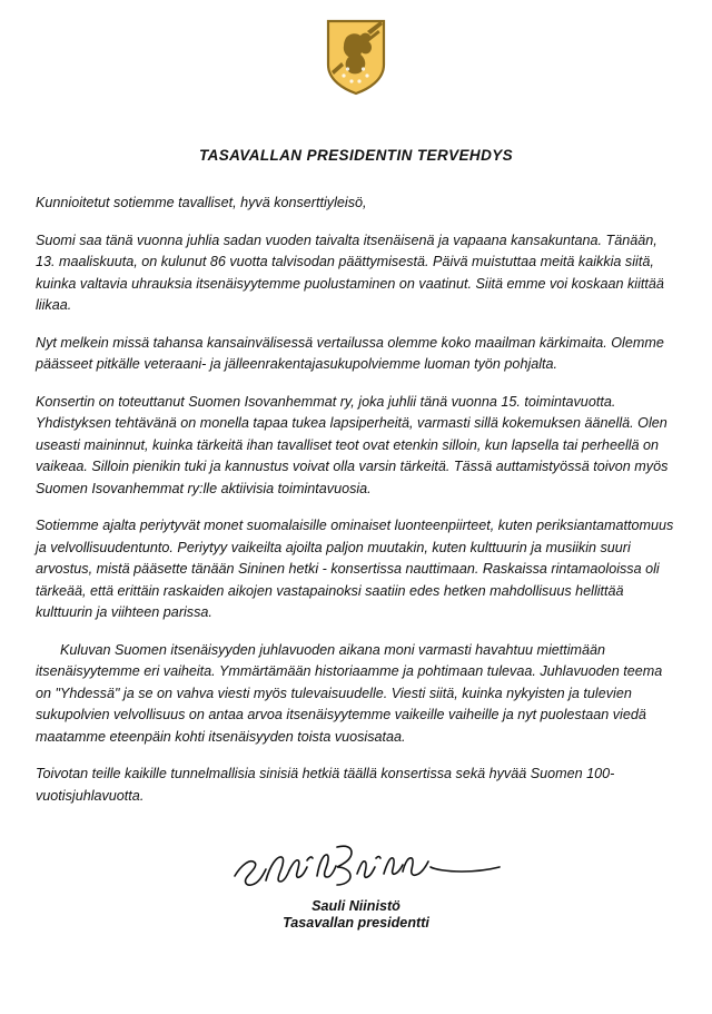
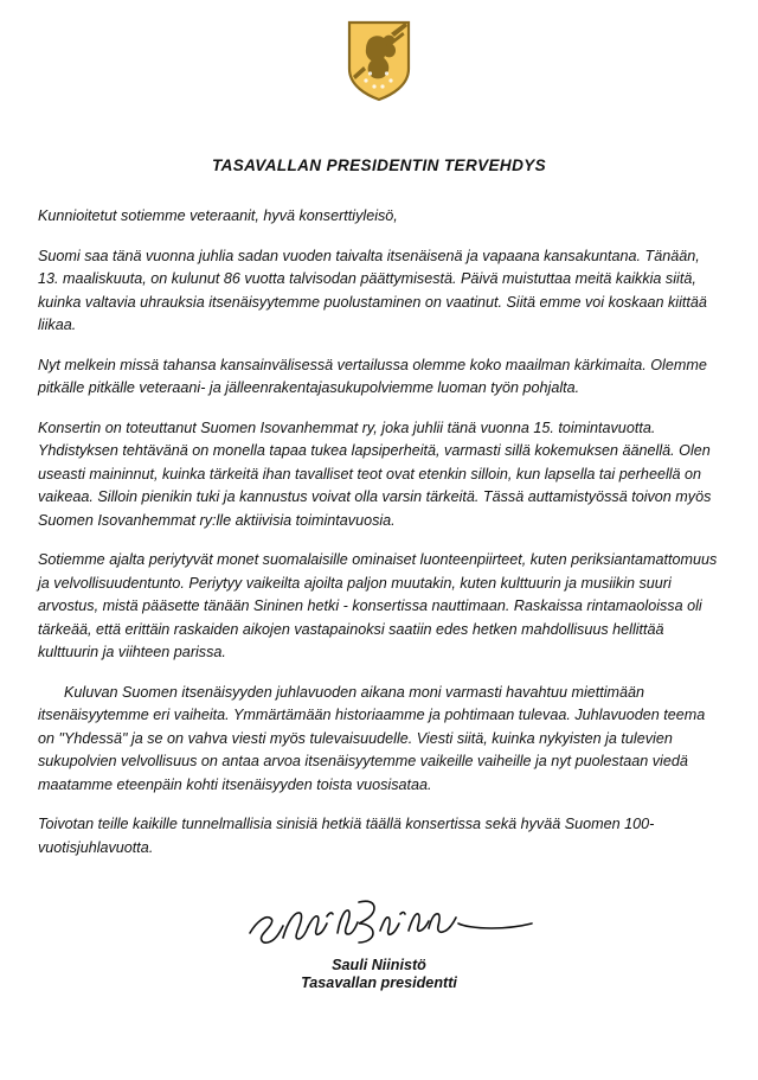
  TASAVALLAN PRESIDENTIN TERVEHDYS
- Kunnioitetut sotiemme tavalliset, hyvä konserttiyleisö,
+ Kunnioitetut sotiemme veteraanit, hyvä konserttiyleisö,
  Suomi saa tänä vuonna juhlia sadan vuoden taivalta itsenäisenä ja vapaana kansakuntana. Tänään, 13. maaliskuuta, on kulunut 86 vuotta talvisodan päättymisestä. Päivä muistuttaa meitä kaikkia siitä, kuinka valtavia uhrauksia itsenäisyytemme puolustaminen on vaatinut. Siitä emme voi koskaan kiittää liikaa.
- Nyt melkein missä tahansa kansainvälisessä vertailussa olemme koko maailman kärkimaita. Olemme päässeet pitkälle veteraani- ja jälleenrakentajasukupolviemme luoman työn pohjalta.
+ Nyt melkein missä tahansa kansainvälisessä vertailussa olemme koko maailman kärkimaita. Olemme pitkälle pitkälle veteraani- ja jälleenrakentajasukupolviemme luoman työn pohjalta.
  Konsertin on toteuttanut Suomen Isovanhemmat ry, joka juhlii tänä vuonna 15. toimintavuotta. Yhdistyksen tehtävänä on monella tapaa tukea lapsiperheitä, varmasti sillä kokemuksen äänellä. Olen useasti maininnut, kuinka tärkeitä ihan tavalliset teot ovat etenkin silloin, kun lapsella tai perheellä on vaikeaa. Silloin pienikin tuki ja kannustus voivat olla varsin tärkeitä. Tässä auttamistyössä toivon myös Suomen Isovanhemmat ry:lle aktiivisia toimintavuosia.
  Sotiemme ajalta periytyvät monet suomalaisille ominaiset luonteenpiirteet, kuten periksiantamattomuus ja velvollisuudentunto. Periytyy vaikeilta ajoilta paljon muutakin, kuten kulttuurin ja musiikin suuri arvostus, mistä pääsette tänään Sininen hetki - konsertissa nauttimaan. Raskaissa rintamaoloissa oli tärkeää, että erittäin raskaiden aikojen vastapainoksi saatiin edes hetken mahdollisuus hellittää kulttuurin ja viihteen parissa.
  Kuluvan Suomen itsenäisyyden juhlavuoden aikana moni varmasti havahtuu miettimään itsenäisyytemme eri vaiheita. Ymmärtämään historiaamme ja pohtimaan tulevaa. Juhlavuoden teema on "Yhdessä" ja se on vahva viesti myös tulevaisuudelle. Viesti siitä, kuinka nykyisten ja tulevien sukupolvien velvollisuus on antaa arvoa itsenäisyytemme vaikeille vaiheille ja nyt puolestaan viedä maatamme eteenpäin kohti itsenäisyyden toista vuosisataa.
  Toivotan teille kaikille tunnelmallisia sinisiä hetkiä täällä konsertissa sekä hyvää Suomen 100-vuotisjuhlavuotta.
  Sauli Niinistö
  Tasavallan presidentti
